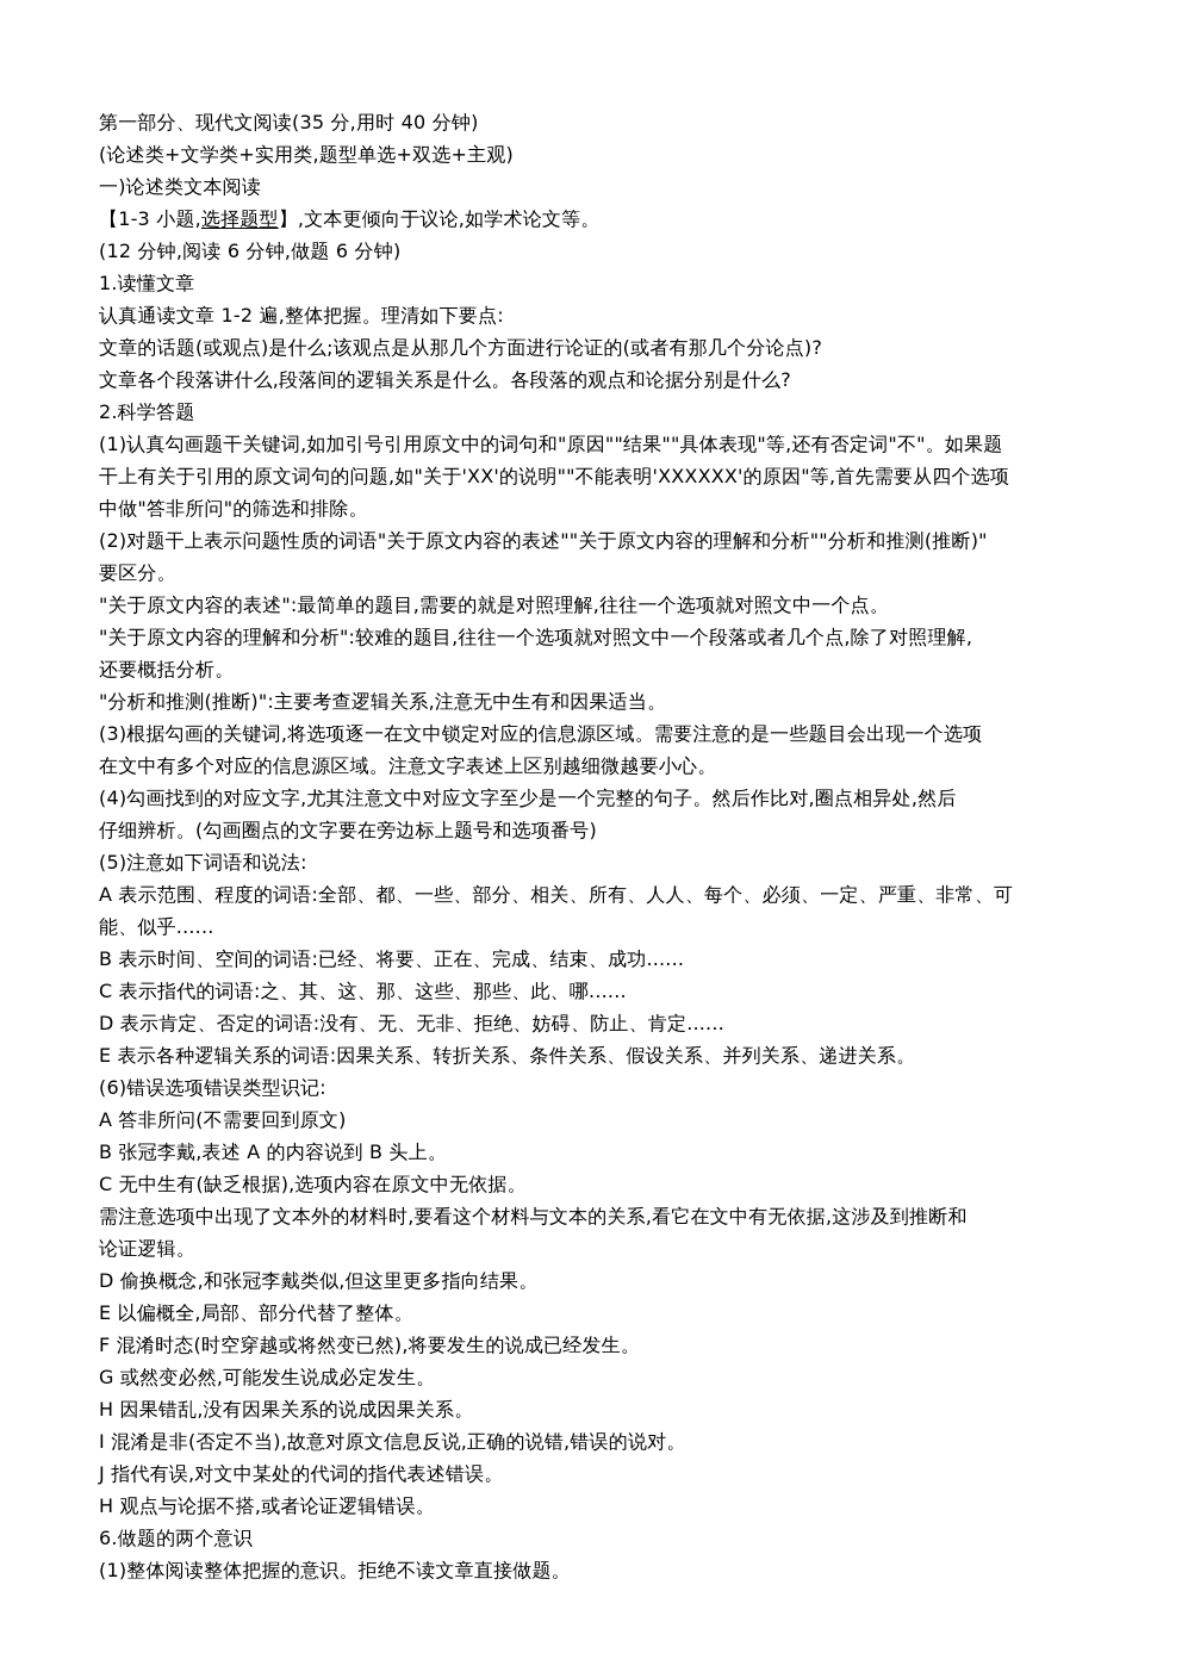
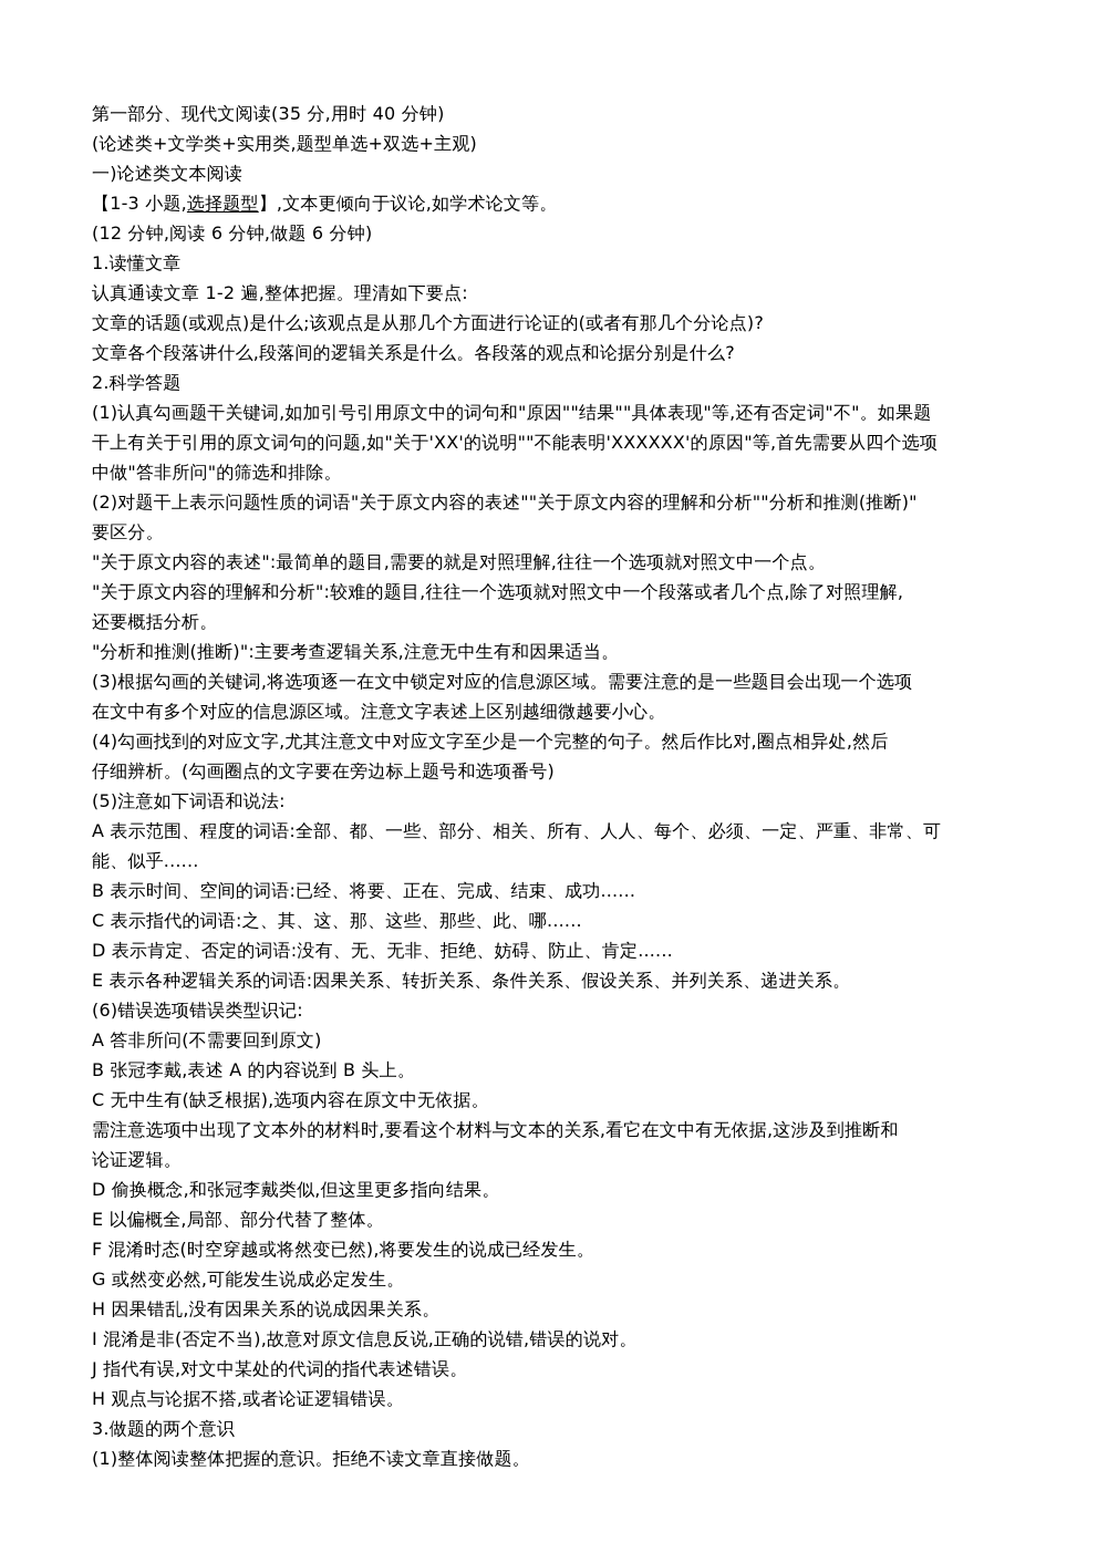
  第一部分、现代文阅读(35 分,用时 40 分钟)
  (论述类+文学类+实用类,题型单选+双选+主观)
  一)论述类文本阅读
  【1-3 小题,选择题型】,文本更倾向于议论,如学术论文等。
  (12 分钟,阅读 6 分钟,做题 6 分钟)
  1.读懂文章
  认真通读文章 1-2 遍,整体把握。理清如下要点:
  文章的话题(或观点)是什么;该观点是从那几个方面进行论证的(或者有那几个分论点)?
  文章各个段落讲什么,段落间的逻辑关系是什么。各段落的观点和论据分别是什么?
  2.科学答题
  (1)认真勾画题干关键词,如加引号引用原文中的词句和"原因""结果""具体表现"等,还有否定词"不"。如果题
  干上有关于引用的原文词句的问题,如"关于'XX'的说明""不能表明'XXXXXX'的原因"等,首先需要从四个选项
  中做"答非所问"的筛选和排除。
  (2)对题干上表示问题性质的词语"关于原文内容的表述""关于原文内容的理解和分析""分析和推测(推断)"
  要区分。
  "关于原文内容的表述":最简单的题目,需要的就是对照理解,往往一个选项就对照文中一个点。
  "关于原文内容的理解和分析":较难的题目,往往一个选项就对照文中一个段落或者几个点,除了对照理解,
  还要概括分析。
  "分析和推测(推断)":主要考查逻辑关系,注意无中生有和因果适当。
  (3)根据勾画的关键词,将选项逐一在文中锁定对应的信息源区域。需要注意的是一些题目会出现一个选项
  在文中有多个对应的信息源区域。注意文字表述上区别越细微越要小心。
  (4)勾画找到的对应文字,尤其注意文中对应文字至少是一个完整的句子。然后作比对,圈点相异处,然后
  仔细辨析。(勾画圈点的文字要在旁边标上题号和选项番号)
  (5)注意如下词语和说法:
  A 表示范围、程度的词语:全部、都、一些、部分、相关、所有、人人、每个、必须、一定、严重、非常、可
  能、似乎......
  B 表示时间、空间的词语:已经、将要、正在、完成、结束、成功......
  C 表示指代的词语:之、其、这、那、这些、那些、此、哪......
  D 表示肯定、否定的词语:没有、无、无非、拒绝、妨碍、防止、肯定......
  E 表示各种逻辑关系的词语:因果关系、转折关系、条件关系、假设关系、并列关系、递进关系。
  (6)错误选项错误类型识记:
  A 答非所问(不需要回到原文)
  B 张冠李戴,表述 A 的内容说到 B 头上。
  C 无中生有(缺乏根据),选项内容在原文中无依据。
  需注意选项中出现了文本外的材料时,要看这个材料与文本的关系,看它在文中有无依据,这涉及到推断和
  论证逻辑。
  D 偷换概念,和张冠李戴类似,但这里更多指向结果。
  E 以偏概全,局部、部分代替了整体。
  F 混淆时态(时空穿越或将然变已然),将要发生的说成已经发生。
  G 或然变必然,可能发生说成必定发生。
  H 因果错乱,没有因果关系的说成因果关系。
  I 混淆是非(否定不当),故意对原文信息反说,正确的说错,错误的说对。
  J 指代有误,对文中某处的代词的指代表述错误。
  H 观点与论据不搭,或者论证逻辑错误。
- 6.做题的两个意识
+ 3.做题的两个意识
  (1)整体阅读整体把握的意识。拒绝不读文章直接做题。
